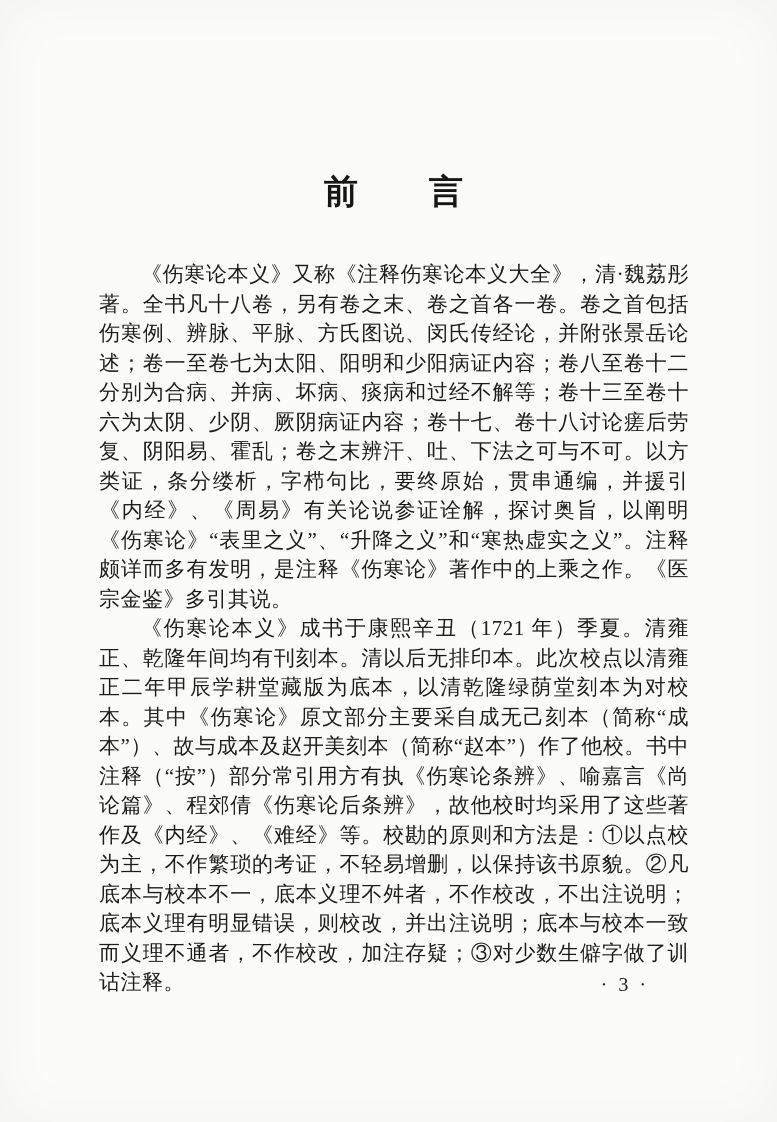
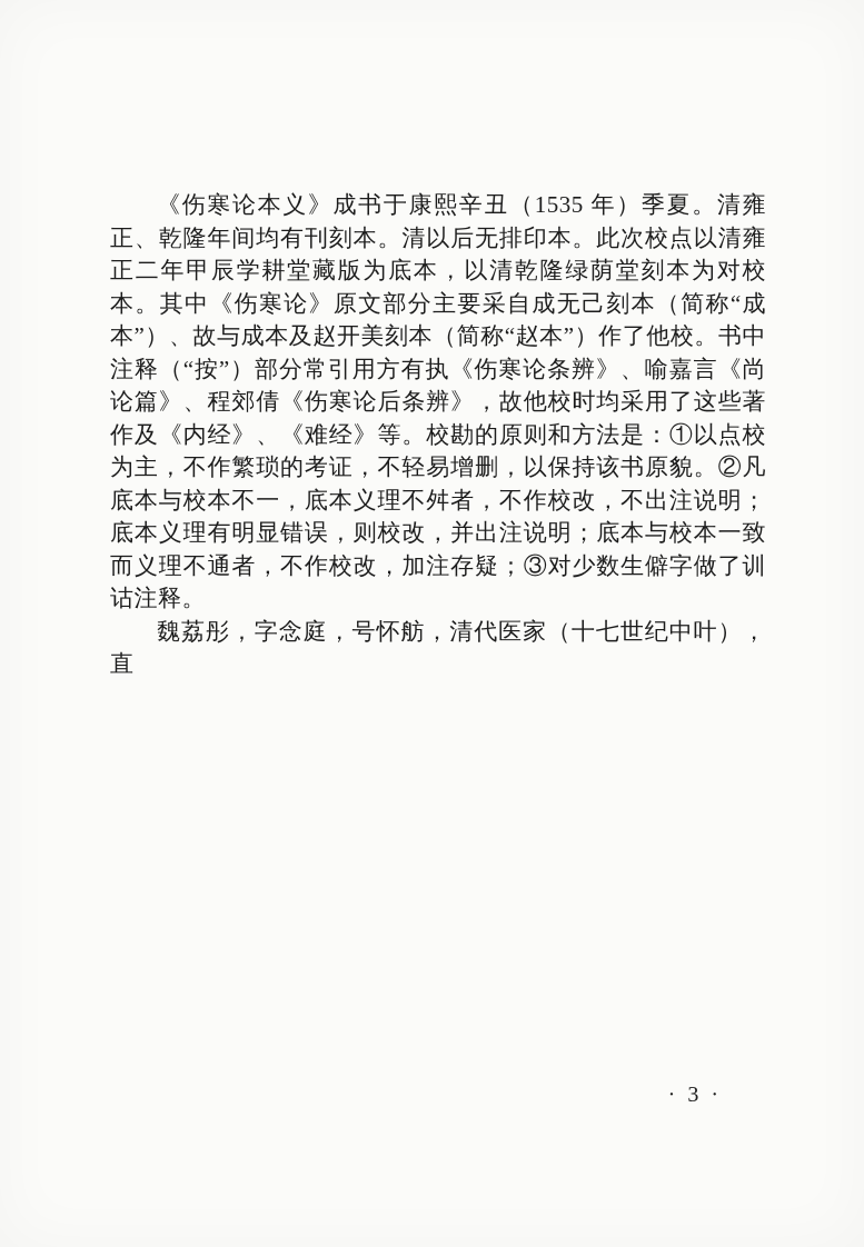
- 前 言
- 《伤寒论本义》又称《注释伤寒论本义大全》，清·魏荔彤著。全书凡十八卷，另有卷之末、卷之首各一卷。卷之首包括伤寒例、辨脉、平脉、方氏图说、闵氏传经论，并附张景岳论述；卷一至卷七为太阳、阳明和少阳病证内容；卷八至卷十二分别为合病、并病、坏病、痰病和过经不解等；卷十三至卷十六为太阴、少阴、厥阴病证内容；卷十七、卷十八讨论瘥后劳复、阴阳易、霍乱；卷之末辨汗、吐、下法之可与不可。以方类证，条分缕析，字栉句比，要终原始，贯串通编，并援引《内经》、《周易》有关论说参证诠解，探讨奥旨，以阐明《伤寒论》“表里之义”、“升降之义”和“寒热虚实之义”。注释颇详而多有发明，是注释《伤寒论》著作中的上乘之作。《医宗金鉴》多引其说。
- 《伤寒论本义》成书于康熙辛丑（1721 年）季夏。清雍正、乾隆年间均有刊刻本。清以后无排印本。此次校点以清雍正二年甲辰学耕堂藏版为底本，以清乾隆绿荫堂刻本为对校本。其中《伤寒论》原文部分主要采自成无己刻本（简称“成本”）、故与成本及赵开美刻本（简称“赵本”）作了他校。书中注释（“按”）部分常引用方有执《伤寒论条辨》、喻嘉言《尚论篇》、程郊倩《伤寒论后条辨》，故他校时均采用了这些著作及《内经》、《难经》等。校勘的原则和方法是：①以点校为主，不作繁琐的考证，不轻易增删，以保持该书原貌。②凡底本与校本不一，底本义理不舛者，不作校改，不出注说明；底本义理有明显错误，则校改，并出注说明；底本与校本一致而义理不通者，不作校改，加注存疑；③对少数生僻字做了训诂注释。
+ 《伤寒论本义》成书于康熙辛丑（1535 年）季夏。清雍正、乾隆年间均有刊刻本。清以后无排印本。此次校点以清雍正二年甲辰学耕堂藏版为底本，以清乾隆绿荫堂刻本为对校本。其中《伤寒论》原文部分主要采自成无己刻本（简称“成本”）、故与成本及赵开美刻本（简称“赵本”）作了他校。书中注释（“按”）部分常引用方有执《伤寒论条辨》、喻嘉言《尚论篇》、程郊倩《伤寒论后条辨》，故他校时均采用了这些著作及《内经》、《难经》等。校勘的原则和方法是：①以点校为主，不作繁琐的考证，不轻易增删，以保持该书原貌。②凡底本与校本不一，底本义理不舛者，不作校改，不出注说明；底本义理有明显错误，则校改，并出注说明；底本与校本一致而义理不通者，不作校改，加注存疑；③对少数生僻字做了训诂注释。
+ 魏荔彤，字念庭，号怀舫，清代医家（十七世纪中叶），直
  · 3 ·
